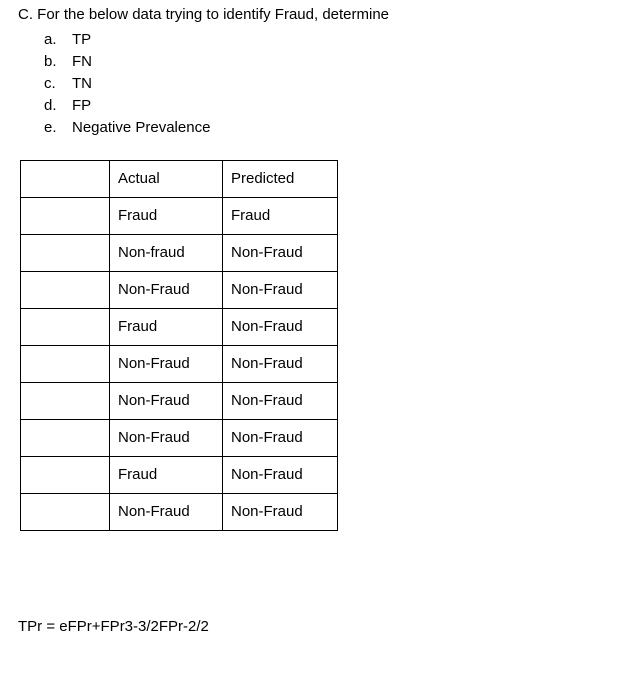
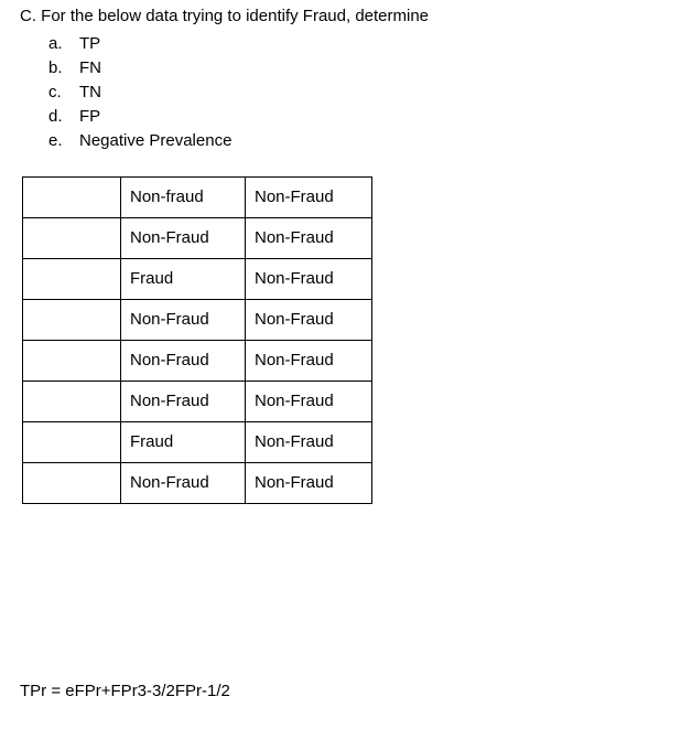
  C. For the below data trying to identify Fraud, determine
  a. TP
  b. FN
  c. TN
  d. FP
  e. Negative Prevalence
- 	Actual	Predicted
- 	Fraud	Fraud
  	Non-fraud	Non-Fraud
  	Non-Fraud	Non-Fraud
  	Fraud	Non-Fraud
  	Non-Fraud	Non-Fraud
  	Non-Fraud	Non-Fraud
  	Non-Fraud	Non-Fraud
  	Fraud	Non-Fraud
  	Non-Fraud	Non-Fraud
- TPr = eFPr+FPr3-3/2FPr-2/2
+ TPr = eFPr+FPr3-3/2FPr-1/2
